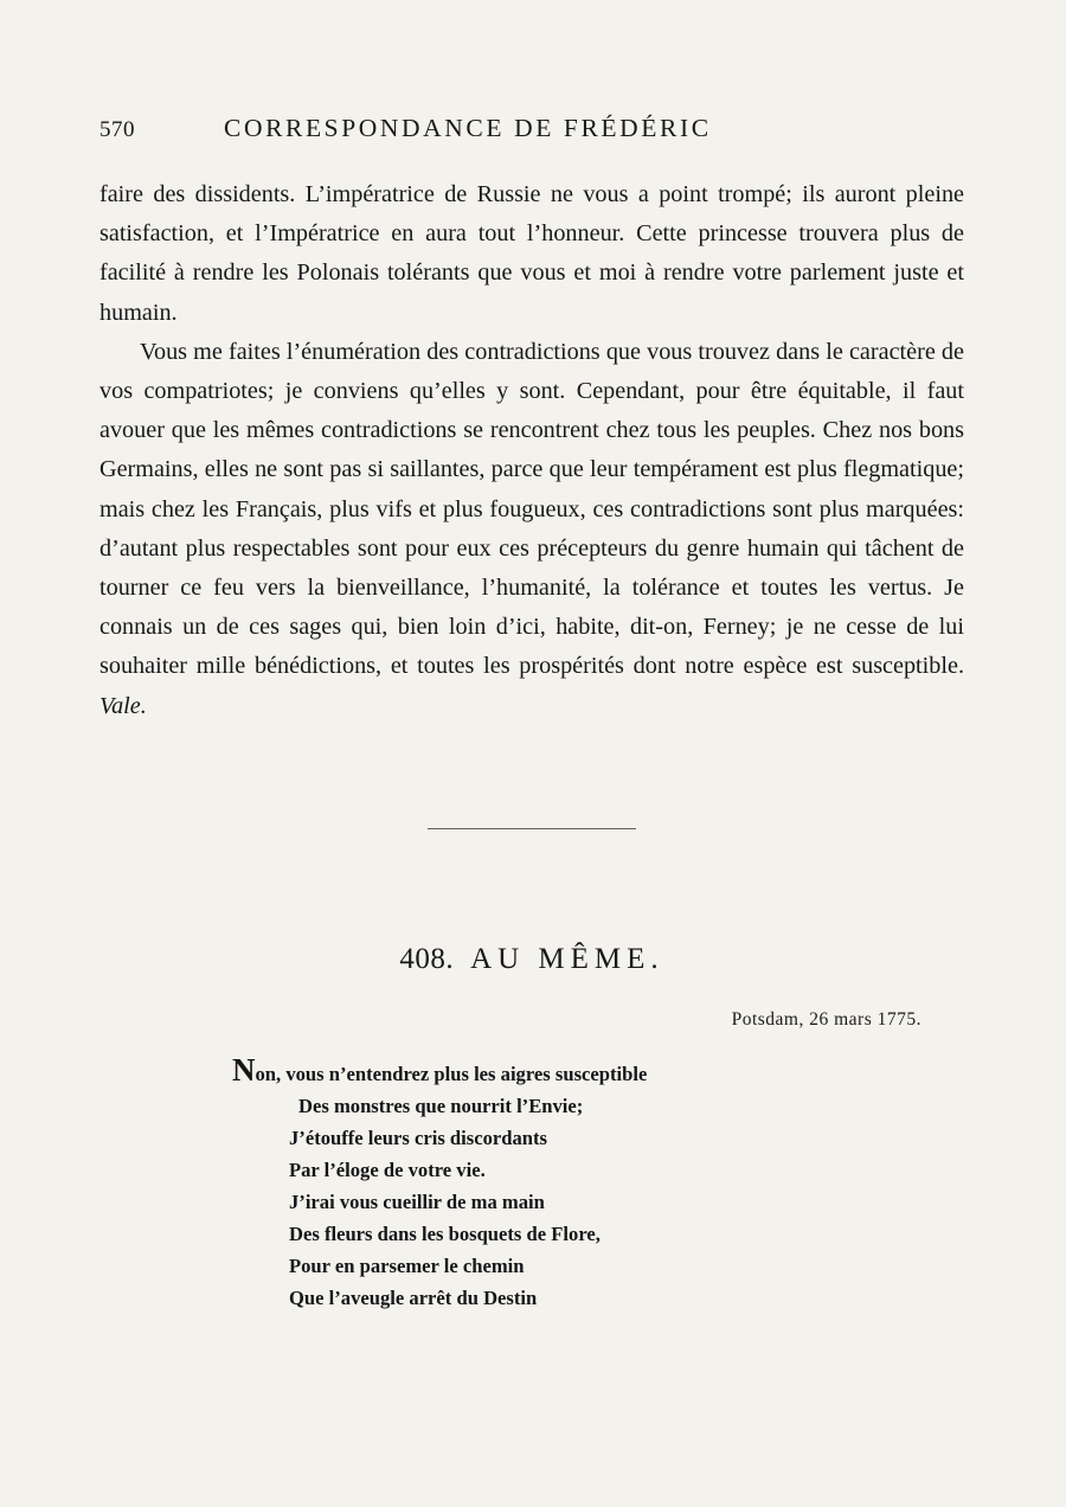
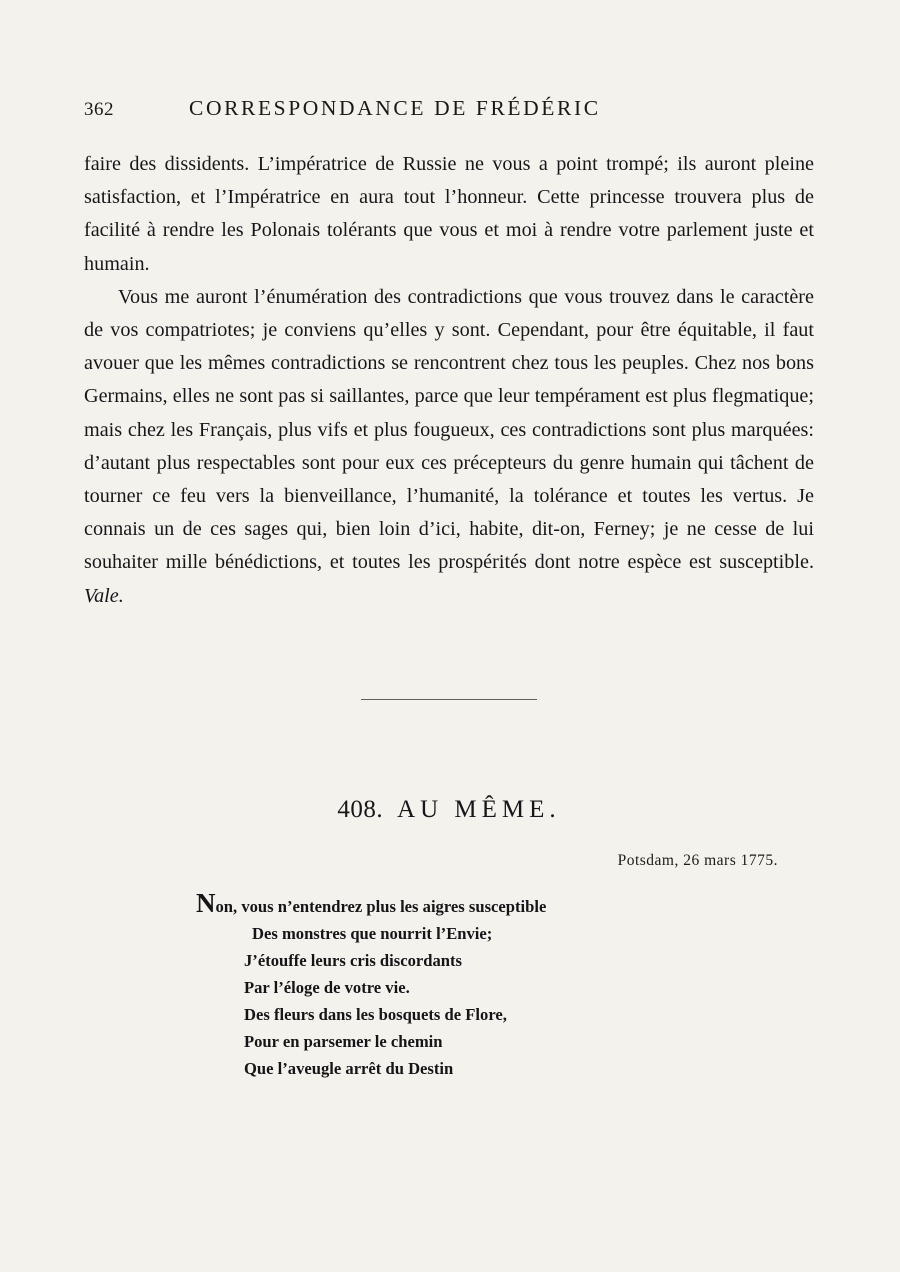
- 570
+ 362
  CORRESPONDANCE DE FRÉDÉRIC
  faire des dissidents. L’impératrice de Russie ne vous a point trompé; ils auront pleine satisfaction, et l’Impératrice en aura tout l’honneur. Cette princesse trouvera plus de facilité à rendre les Polonais tolérants que vous et moi à rendre votre parlement juste et humain.
- Vous me faites l’énumération des contradictions que vous trouvez dans le caractère de vos compatriotes; je conviens qu’elles y sont. Cependant, pour être équitable, il faut avouer que les mêmes contradictions se rencontrent chez tous les peuples. Chez nos bons Germains, elles ne sont pas si saillantes, parce que leur tempérament est plus flegmatique; mais chez les Français, plus vifs et plus fougueux, ces contradictions sont plus marquées: d’autant plus respectables sont pour eux ces précepteurs du genre humain qui tâchent de tourner ce feu vers la bienveillance, l’humanité, la tolérance et toutes les vertus. Je connais un de ces sages qui, bien loin d’ici, habite, dit-on, Ferney; je ne cesse de lui souhaiter mille bénédictions, et toutes les prospérités dont notre espèce est susceptible. Vale.
+ Vous me auront l’énumération des contradictions que vous trouvez dans le caractère de vos compatriotes; je conviens qu’elles y sont. Cependant, pour être équitable, il faut avouer que les mêmes contradictions se rencontrent chez tous les peuples. Chez nos bons Germains, elles ne sont pas si saillantes, parce que leur tempérament est plus flegmatique; mais chez les Français, plus vifs et plus fougueux, ces contradictions sont plus marquées: d’autant plus respectables sont pour eux ces précepteurs du genre humain qui tâchent de tourner ce feu vers la bienveillance, l’humanité, la tolérance et toutes les vertus. Je connais un de ces sages qui, bien loin d’ici, habite, dit-on, Ferney; je ne cesse de lui souhaiter mille bénédictions, et toutes les prospérités dont notre espèce est susceptible. Vale.
  408. AU MÊME.
  Potsdam, 26 mars 1775.
  Non, vous n’entendrez plus les aigres susceptible
  Des monstres que nourrit l’Envie;
  J’étouffe leurs cris discordants
  Par l’éloge de votre vie.
- J’irai vous cueillir de ma main
  Des fleurs dans les bosquets de Flore,
  Pour en parsemer le chemin
  Que l’aveugle arrêt du Destin
